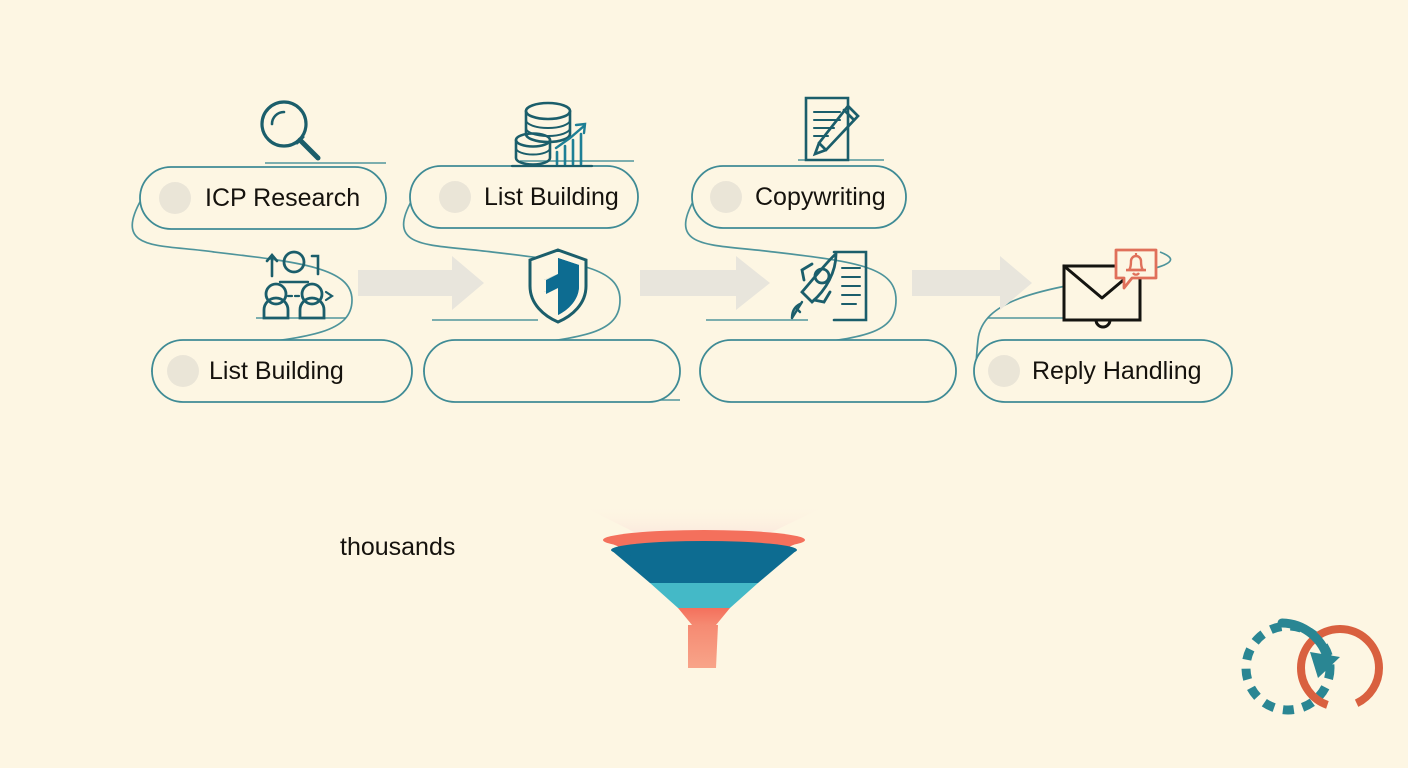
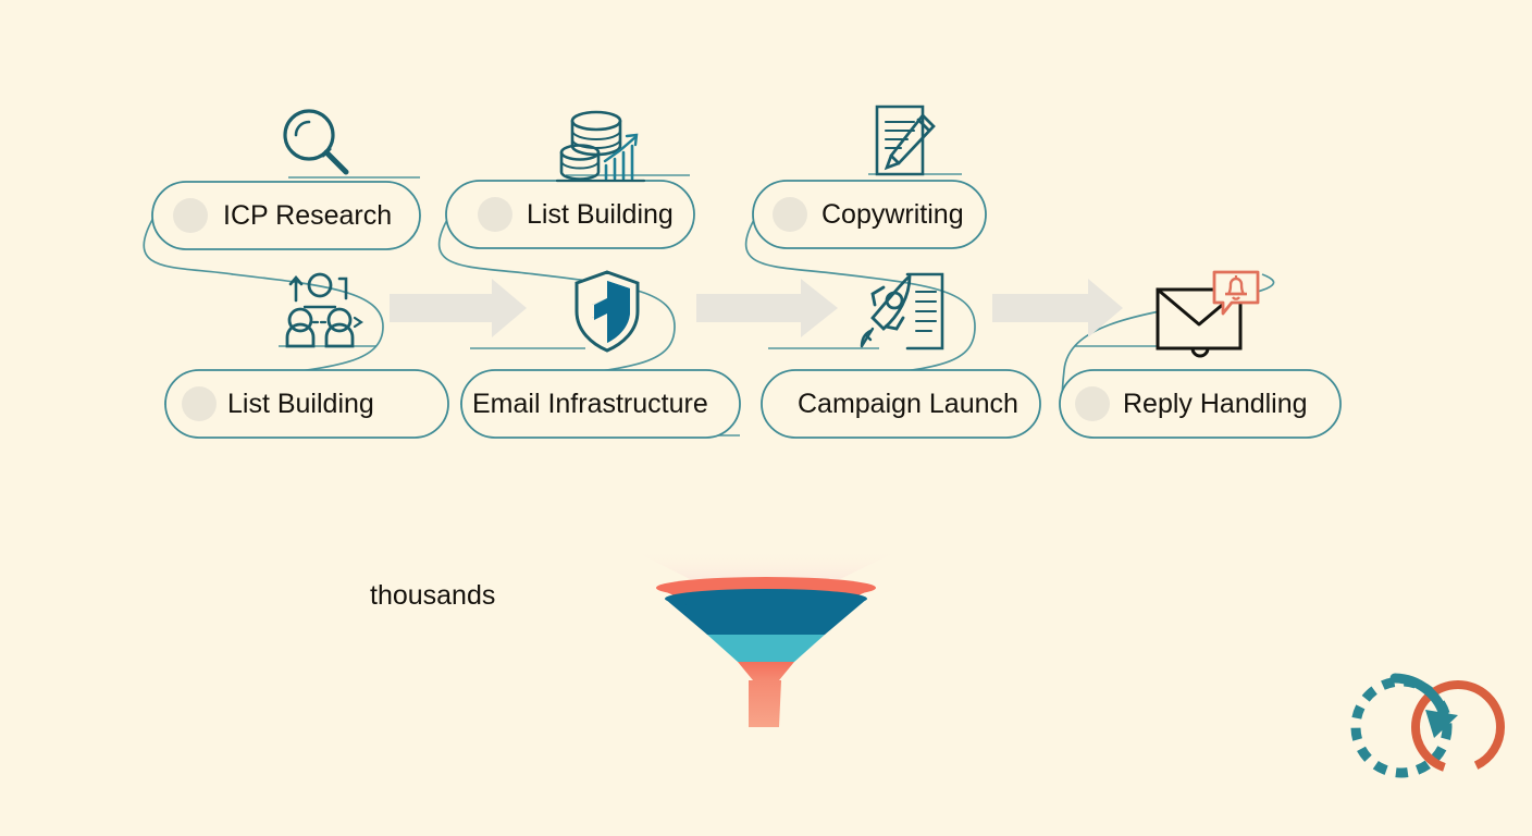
  ICP Research
  List Building
  Copywriting
  List Building
+ Email Infrastructure
+ Campaign Launch
  Reply Handling
  thousands
